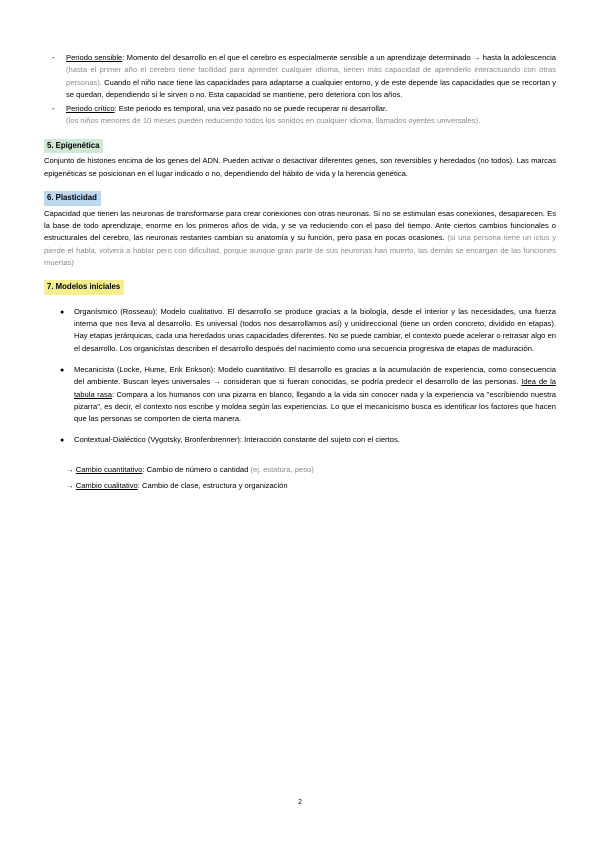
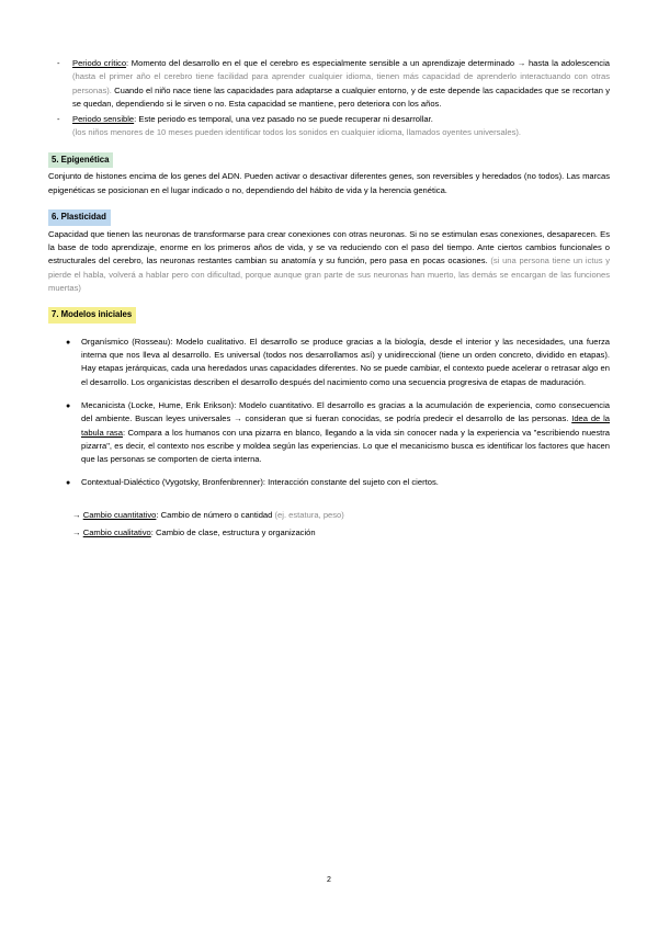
  -
- Periodo sensible: Momento del desarrollo en el que el cerebro es especialmente sensible a un aprendizaje determinado → hasta la adolescencia (hasta el primer año el cerebro tiene facilidad para aprender cualquier idioma, tienen más capacidad de aprenderlo interactuando con otras personas). Cuando el niño nace tiene las capacidades para adaptarse a cualquier entorno, y de este depende las capacidades que se recortan y se quedan, dependiendo si le sirven o no. Esta capacidad se mantiene, pero deteriora con los años.
+ Periodo crítico: Momento del desarrollo en el que el cerebro es especialmente sensible a un aprendizaje determinado → hasta la adolescencia (hasta el primer año el cerebro tiene facilidad para aprender cualquier idioma, tienen más capacidad de aprenderlo interactuando con otras personas). Cuando el niño nace tiene las capacidades para adaptarse a cualquier entorno, y de este depende las capacidades que se recortan y se quedan, dependiendo si le sirven o no. Esta capacidad se mantiene, pero deteriora con los años.
  -
- Periodo crítico: Este periodo es temporal, una vez pasado no se puede recuperar ni desarrollar.
+ Periodo sensible: Este periodo es temporal, una vez pasado no se puede recuperar ni desarrollar.
- (los niños menores de 10 meses pueden reduciendo todos los sonidos en cualquier idioma, llamados oyentes universales).
+ (los niños menores de 10 meses pueden identificar todos los sonidos en cualquier idioma, llamados oyentes universales).
  5. Epigenética
  Conjunto de histones encima de los genes del ADN. Pueden activar o desactivar diferentes genes, son reversibles y heredados (no todos). Las marcas epigenéticas se posicionan en el lugar indicado o no, dependiendo del hábito de vida y la herencia genética.
  6. Plasticidad
  Capacidad que tienen las neuronas de transformarse para crear conexiones con otras neuronas. Si no se estimulan esas conexiones, desaparecen. Es la base de todo aprendizaje, enorme en los primeros años de vida, y se va reduciendo con el paso del tiempo. Ante ciertos cambios funcionales o estructurales del cerebro, las neuronas restantes cambian su anatomía y su función, pero pasa en pocas ocasiones. (si una persona tiene un ictus y pierde el habla, volverá a hablar pero con dificultad, porque aunque gran parte de sus neuronas han muerto, las demás se encargan de las funciones muertas)
  7. Modelos iniciales
  Organísmico (Rosseau): Modelo cualitativo. El desarrollo se produce gracias a la biología, desde el interior y las necesidades, una fuerza interna que nos lleva al desarrollo. Es universal (todos nos desarrollamos así) y unidireccional (tiene un orden concreto, dividido en etapas). Hay etapas jerárquicas, cada una heredados unas capacidades diferentes. No se puede cambiar, el contexto puede acelerar o retrasar algo en el desarrollo. Los organicistas describen el desarrollo después del nacimiento como una secuencia progresiva de etapas de maduración.
- Mecanicista (Locke, Hume, Erik Erikson): Modelo cuantitativo. El desarrollo es gracias a la acumulación de experiencia, como consecuencia del ambiente. Buscan leyes universales → consideran que si fueran conocidas, se podría predecir el desarrollo de las personas. Idea de la tabula rasa: Compara a los humanos con una pizarra en blanco, llegando a la vida sin conocer nada y la experiencia va "escribiendo nuestra pizarra", es decir, el contexto nos escribe y moldea según las experiencias. Lo que el mecanicismo busca es identificar los factores que hacen que las personas se comporten de cierta manera.
+ Mecanicista (Locke, Hume, Erik Erikson): Modelo cuantitativo. El desarrollo es gracias a la acumulación de experiencia, como consecuencia del ambiente. Buscan leyes universales → consideran que si fueran conocidas, se podría predecir el desarrollo de las personas. Idea de la tabula rasa: Compara a los humanos con una pizarra en blanco, llegando a la vida sin conocer nada y la experiencia va "escribiendo nuestra pizarra", es decir, el contexto nos escribe y moldea según las experiencias. Lo que el mecanicismo busca es identificar los factores que hacen que las personas se comporten de cierta interna.
  Contextual-Dialéctico (Vygotsky, Bronfenbrenner): Interacción constante del sujeto con el ciertos.
  → Cambio cuantitativo: Cambio de número o cantidad (ej. estatura, peso)
  → Cambio cualitativo: Cambio de clase, estructura y organización
